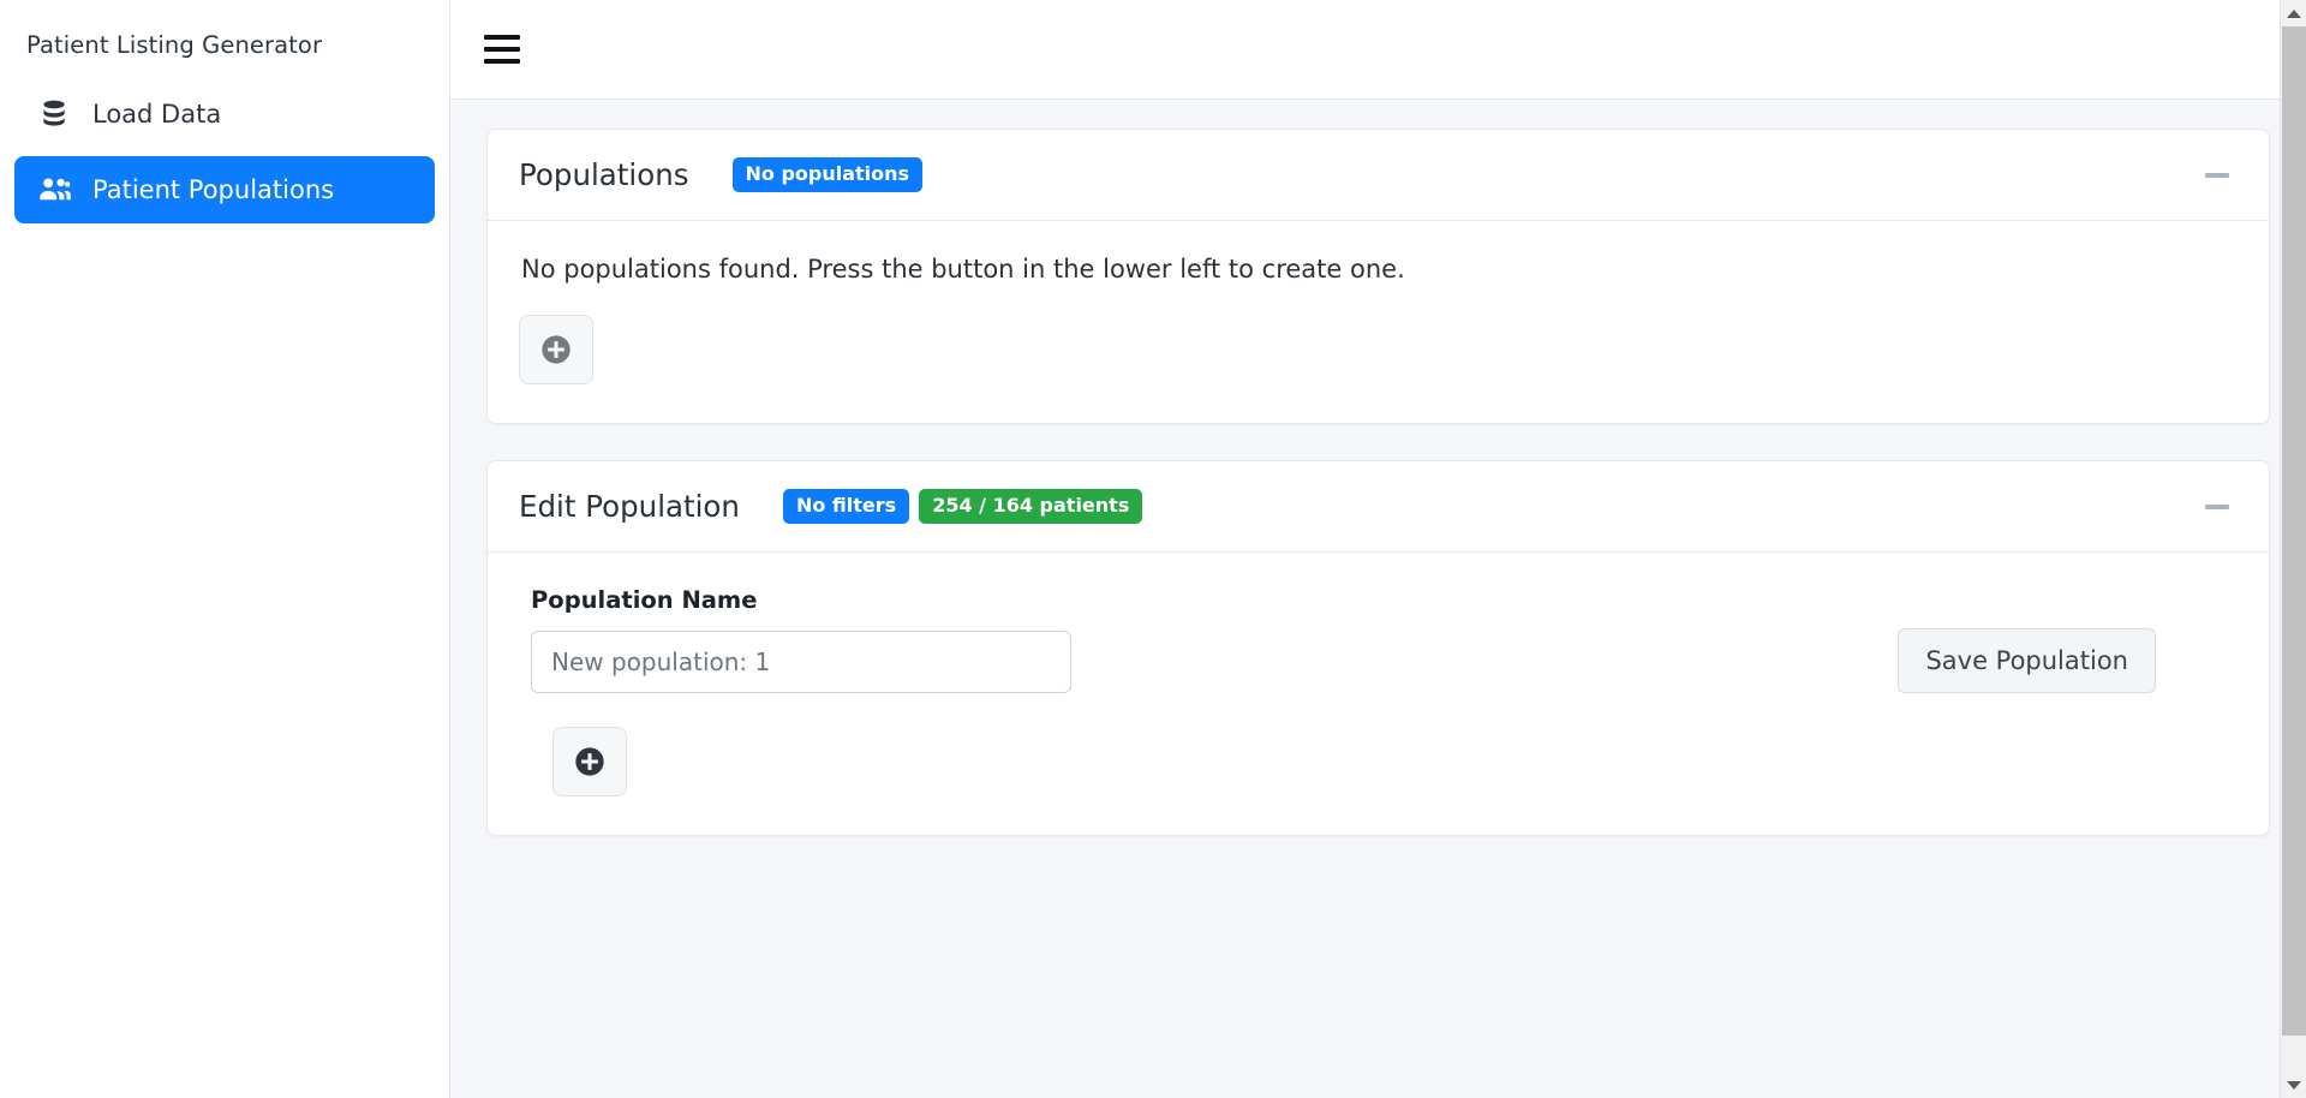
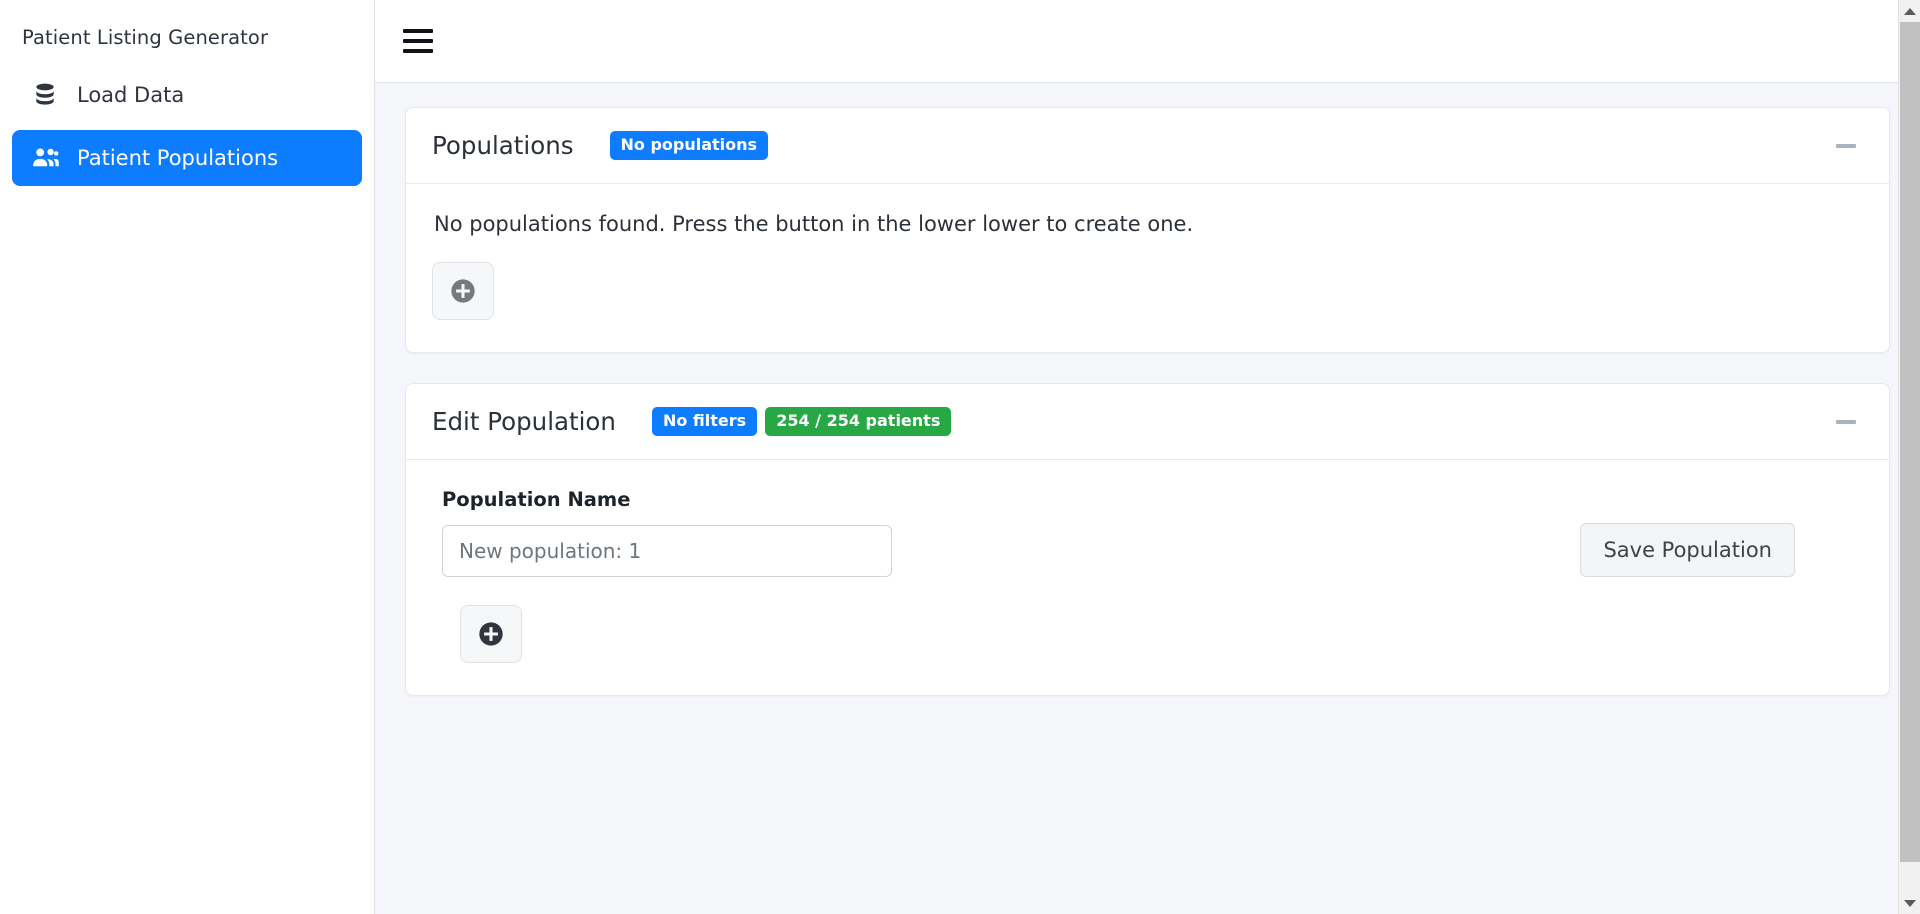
  Patient Listing Generator
  Load Data
  Patient Populations
  Populations
  No populations
- No populations found. Press the button in the lower left to create one.
+ No populations found. Press the button in the lower lower to create one.
  Edit Population
  No filters
- 254 / 164 patients
+ 254 / 254 patients
  Population Name
  New population: 1
  Save Population
